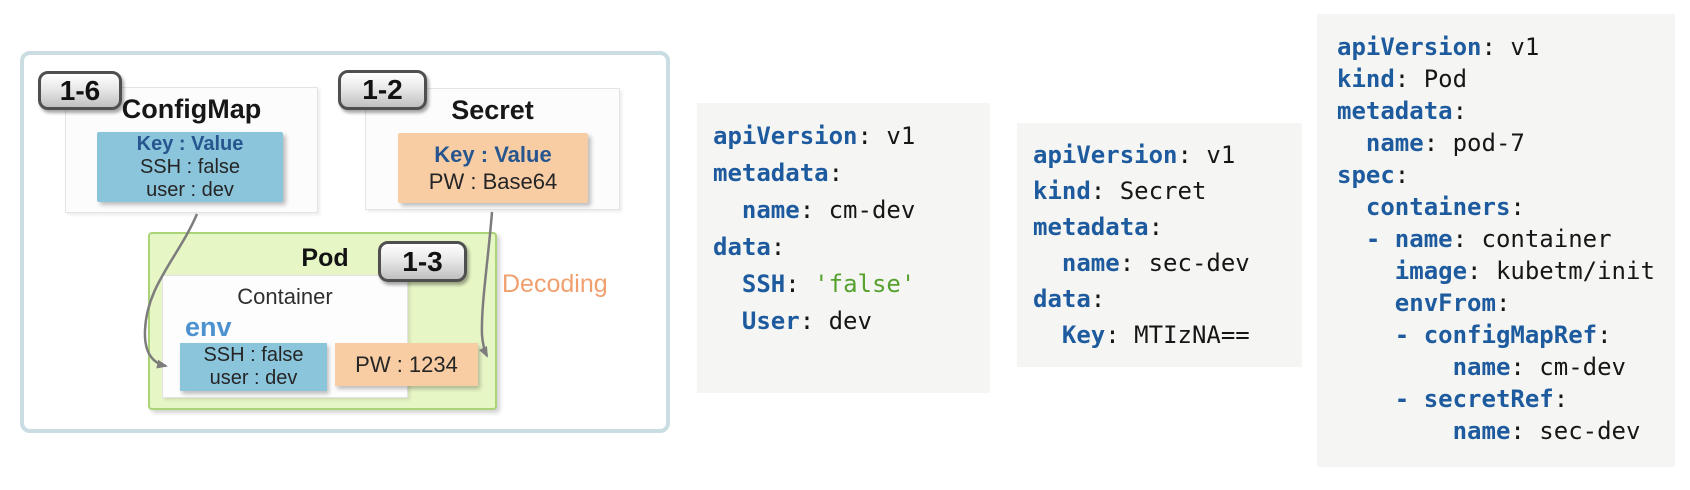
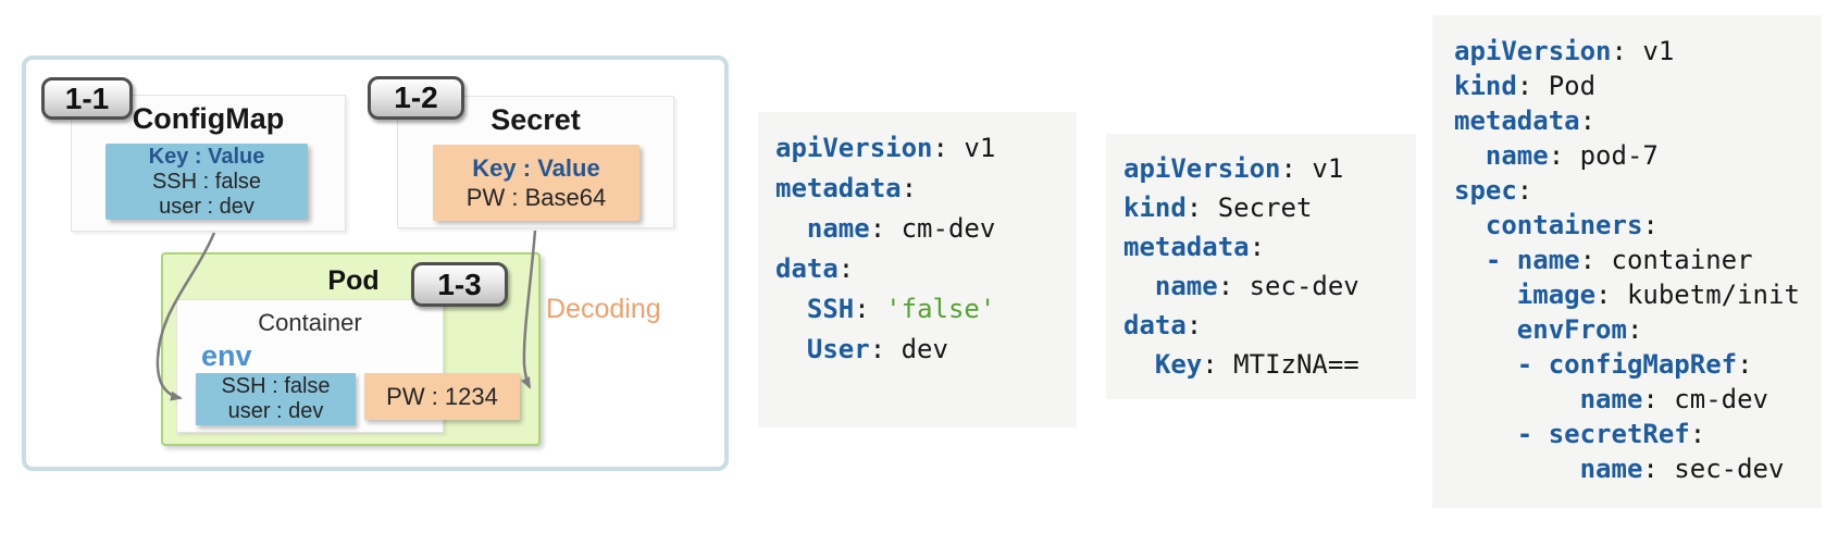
  ConfigMap
  Key : Value
  SSH : false
  user : dev
- 1-6
+ 1-1
  Secret
  Key : Value
  PW : Base64
  1-2
  Pod
  1-3
  Container
  env
  SSH : false
  user : dev
  PW : 1234
  Decoding
  apiVersion: v1
  metadata:
  name: cm-dev
  data:
  SSH: 'false'
  User: dev
  apiVersion: v1
  kind: Secret
  metadata:
  name: sec-dev
  data:
  Key: MTIzNA==
  apiVersion: v1
  kind: Pod
  metadata:
  name: pod-7
  spec:
  containers:
  - name: container
  image: kubetm/init
  envFrom:
  - configMapRef:
  name: cm-dev
  - secretRef:
  name: sec-dev
